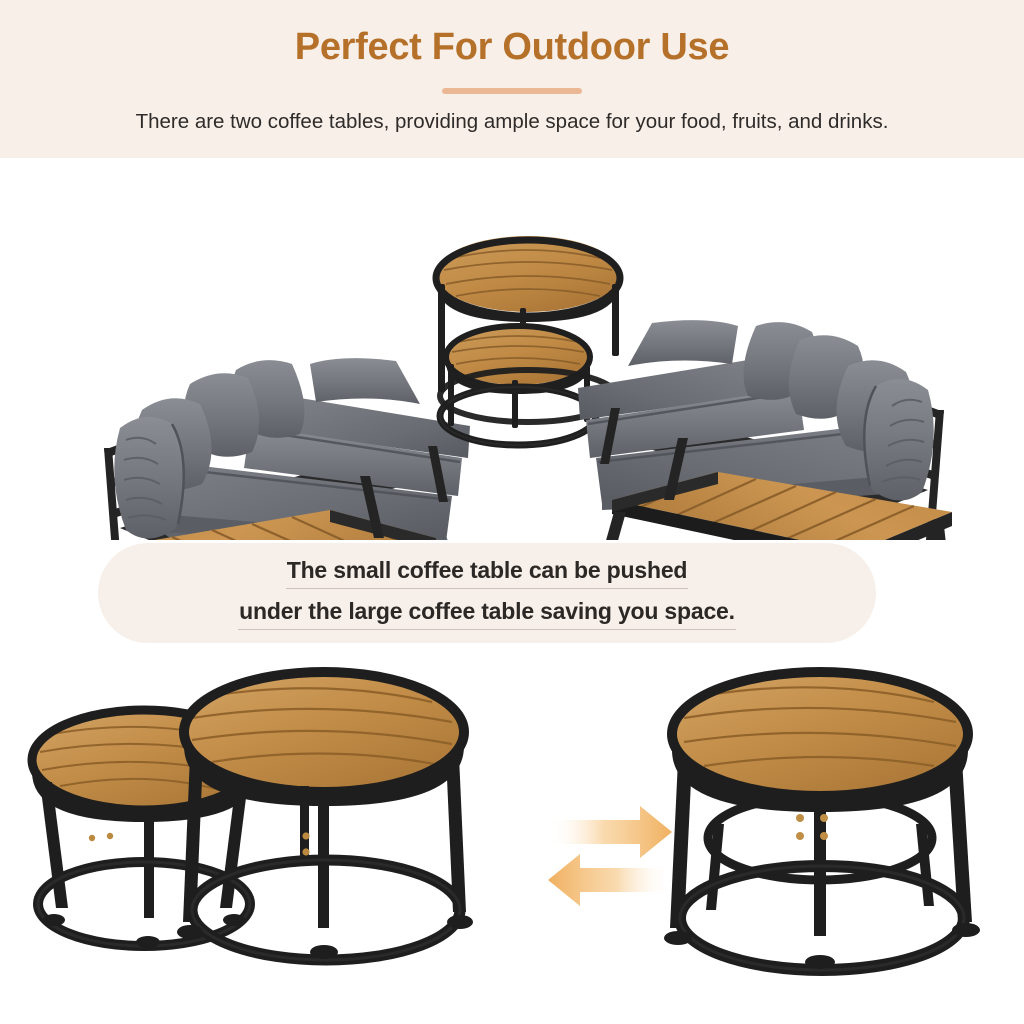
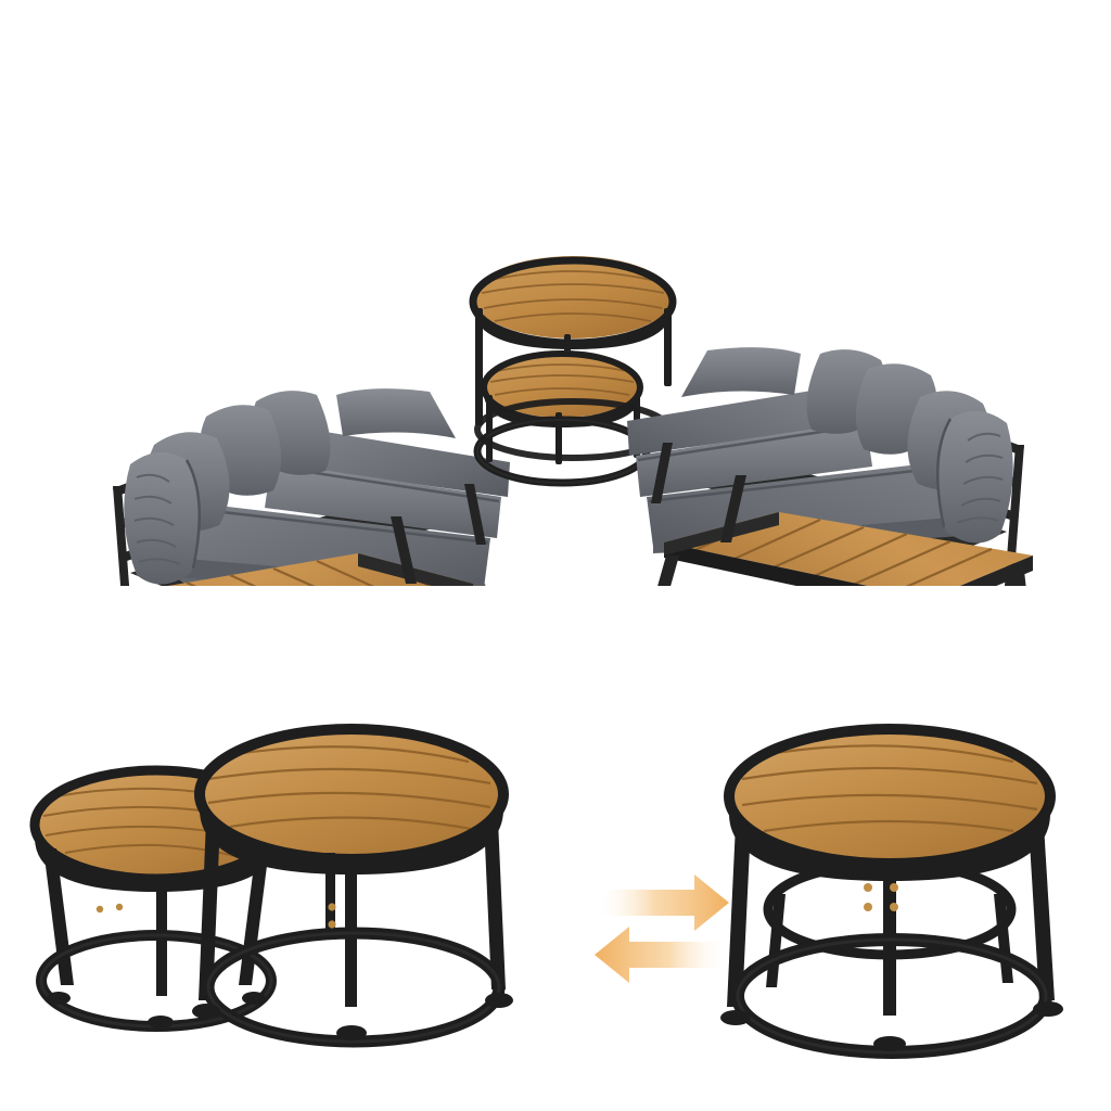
- Perfect For Outdoor Use
- There are two coffee tables, providing ample space for your food, fruits, and drinks.
- The small coffee table can be pushed
- under the large coffee table saving you space.
